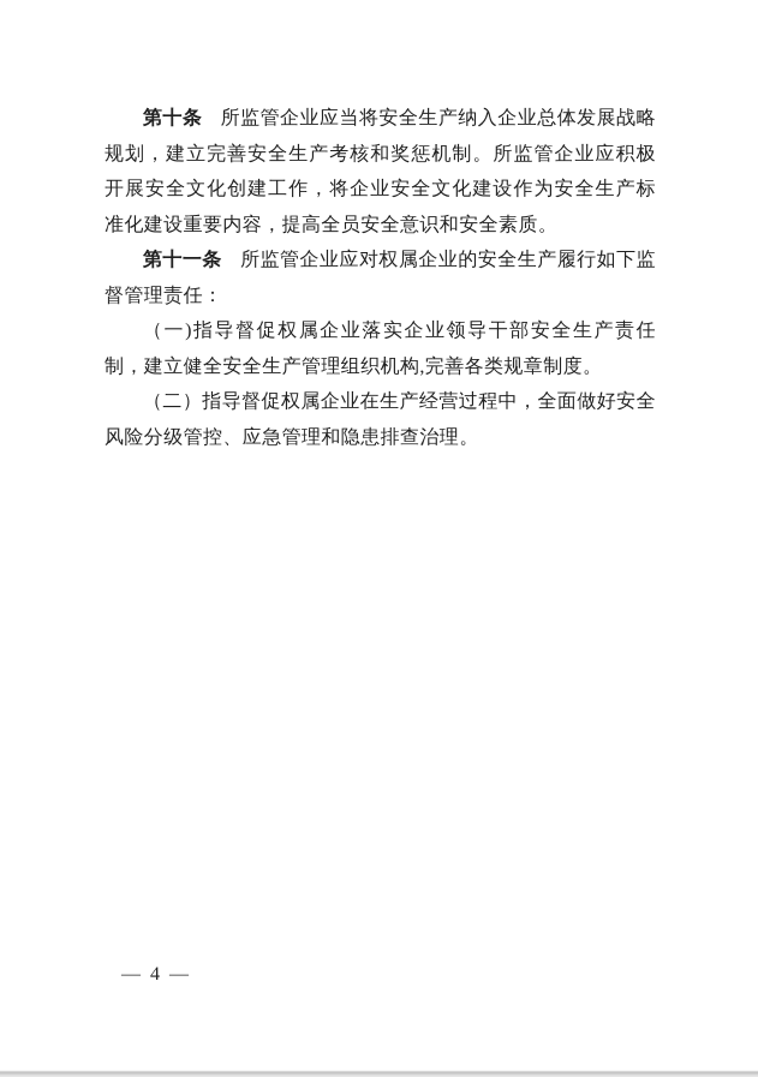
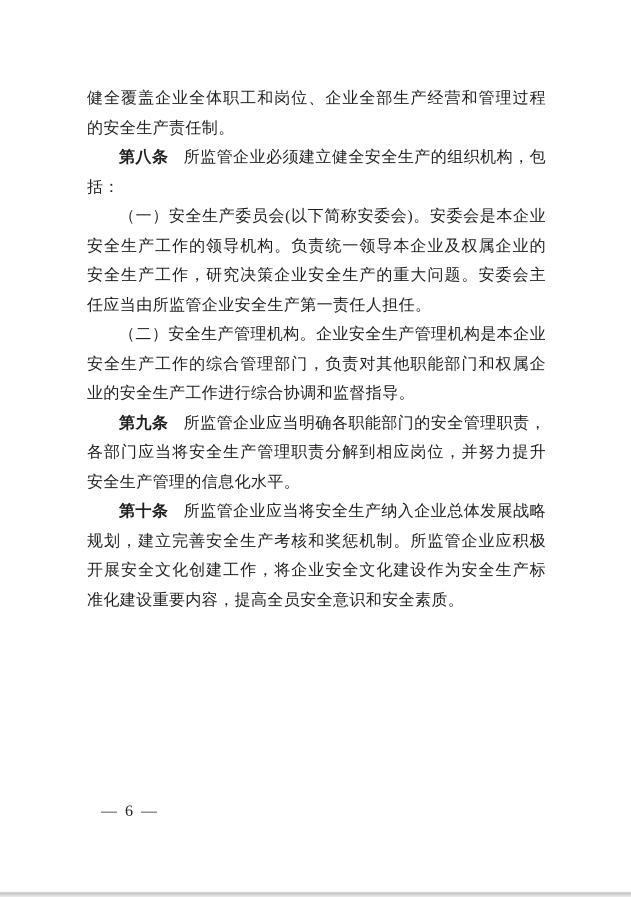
+ 健全覆盖企业全体职工和岗位、企业全部生产经营和管理过程的安全生产责任制。
+ 第八条 所监管企业必须建立健全安全生产的组织机构，包括：
+ （一）安全生产委员会(以下简称安委会)。安委会是本企业安全生产工作的领导机构。负责统一领导本企业及权属企业的安全生产工作，研究决策企业安全生产的重大问题。安委会主任应当由所监管企业安全生产第一责任人担任。
+ （二）安全生产管理机构。企业安全生产管理机构是本企业安全生产工作的综合管理部门，负责对其他职能部门和权属企业的安全生产工作进行综合协调和监督指导。
+ 第九条 所监管企业应当明确各职能部门的安全管理职责，各部门应当将安全生产管理职责分解到相应岗位，并努力提升安全生产管理的信息化水平。
  第十条 所监管企业应当将安全生产纳入企业总体发展战略规划，建立完善安全生产考核和奖惩机制。所监管企业应积极开展安全文化创建工作，将企业安全文化建设作为安全生产标准化建设重要内容，提高全员安全意识和安全素质。
- 第十一条 所监管企业应对权属企业的安全生产履行如下监督管理责任：
- （一)指导督促权属企业落实企业领导干部安全生产责任制，建立健全安全生产管理组织机构,完善各类规章制度。
- （二）指导督促权属企业在生产经营过程中，全面做好安全风险分级管控、应急管理和隐患排查治理。
- — 4 —
+ — 6 —
